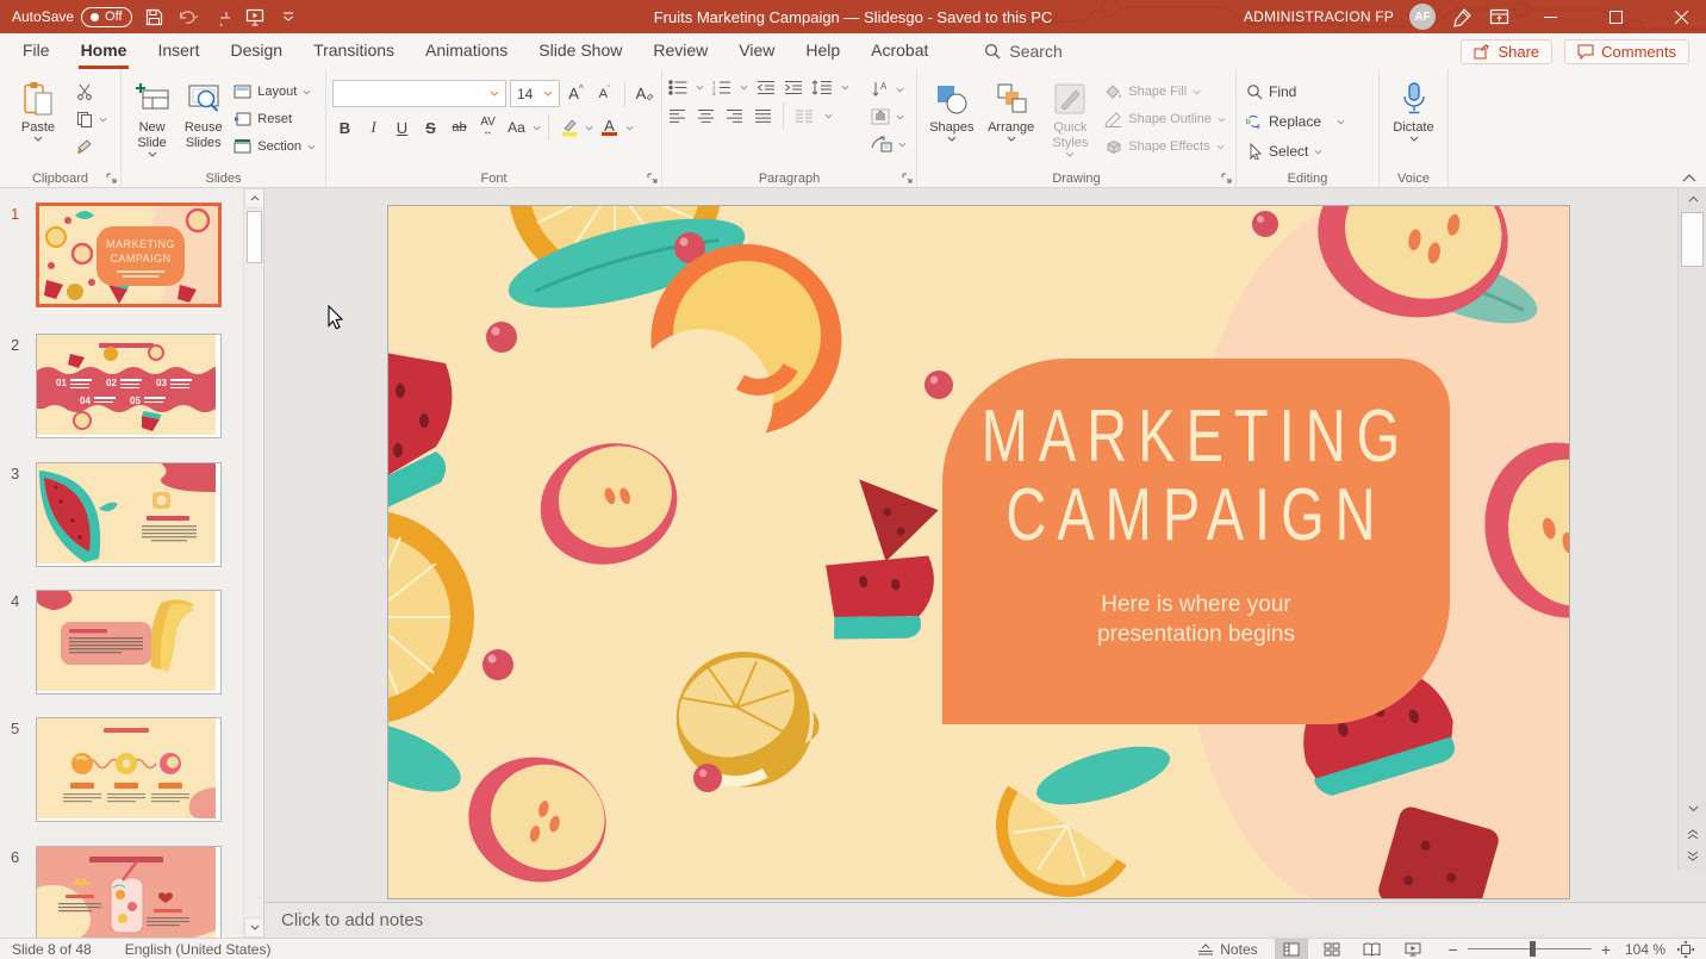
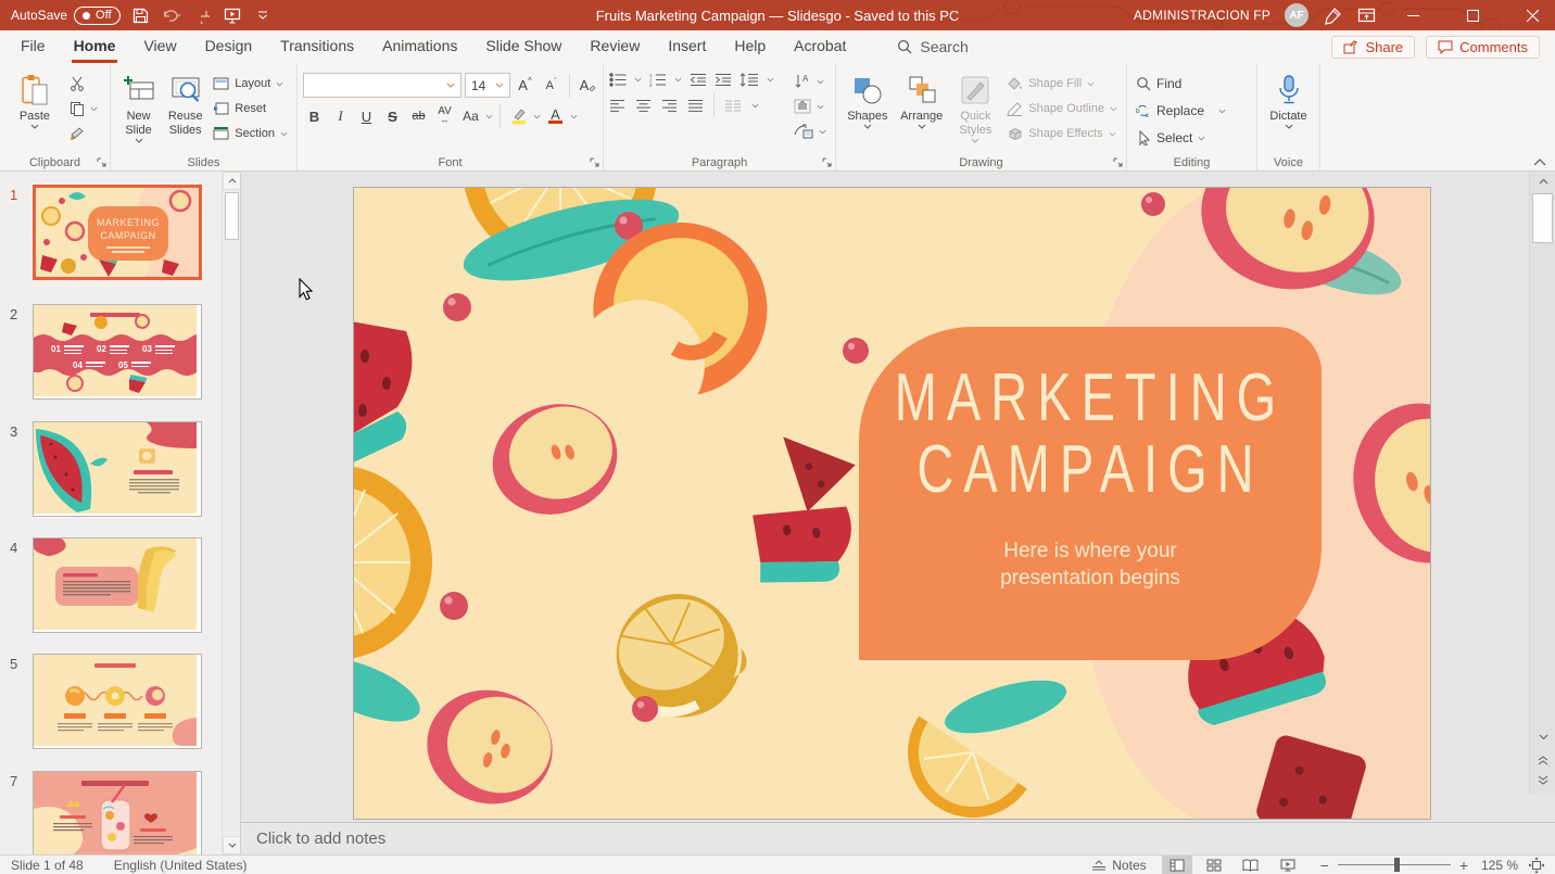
  AutoSave
  Off
  Fruits Marketing Campaign — Slidesgo - Saved to this PC
  ADMINISTRACION FP
  AF
  File
  Home
- Insert
+ View
  Design
  Transitions
  Animations
  Slide Show
  Review
- View
+ Insert
  Help
  Acrobat
  Search
  Share
  Comments
  Paste
  Clipboard
  New Slide
  Reuse Slides
  Layout
  Reset
  Section
  Slides
  14
  A
  ^
  A
  A
  B
  I
  U
  S
  ab
  AV
  ↔
  Aa
  A
  Font
  A
  Paragraph
  Shapes
  Arrange
  Quick Styles
  Shape Fill
  Shape Outline
  Shape Effects
  Drawing
  Find
  Replace
  Select
  Editing
  Dictate
  Voice
  1
  MARKETING
  CAMPAIGN
  2
  01
  02
  03
  04
  05
  3
  4
  5
- 6
+ 7
  MARKETING
  CAMPAIGN
  Here is where your
  presentation begins
  Click to add notes
- Slide 8 of 48
+ Slide 1 of 48
  English (United States)
  Notes
  −
  +
- 104 %
+ 125 %
